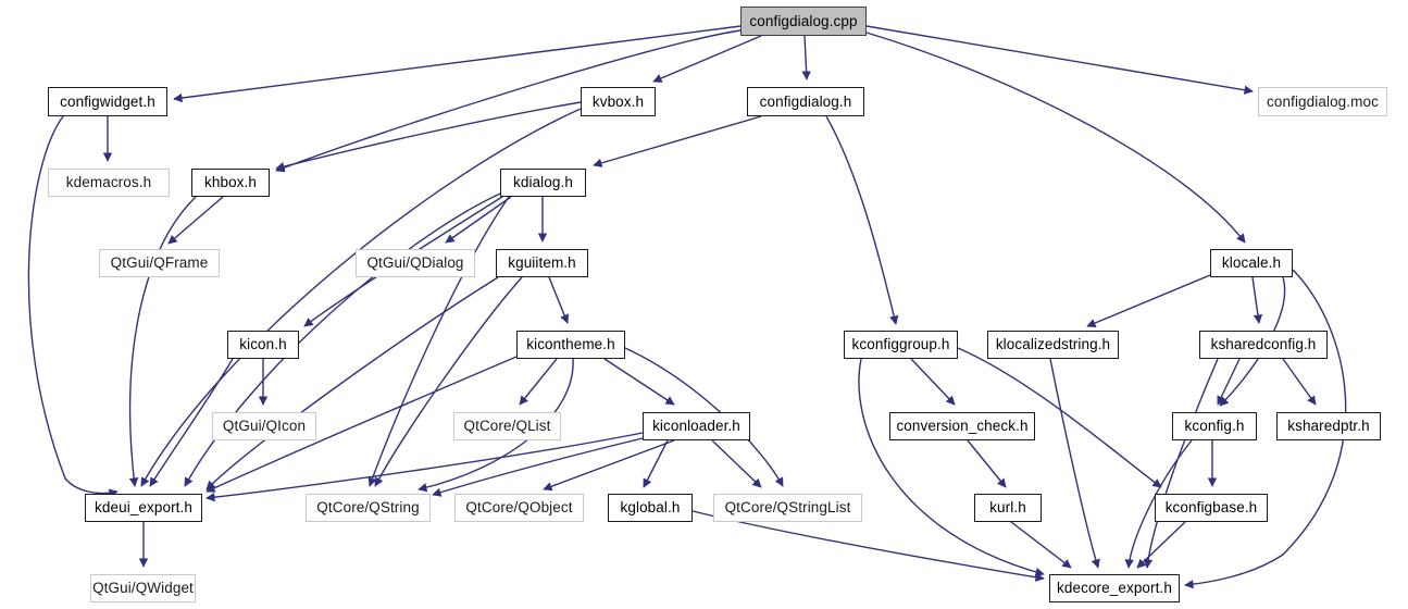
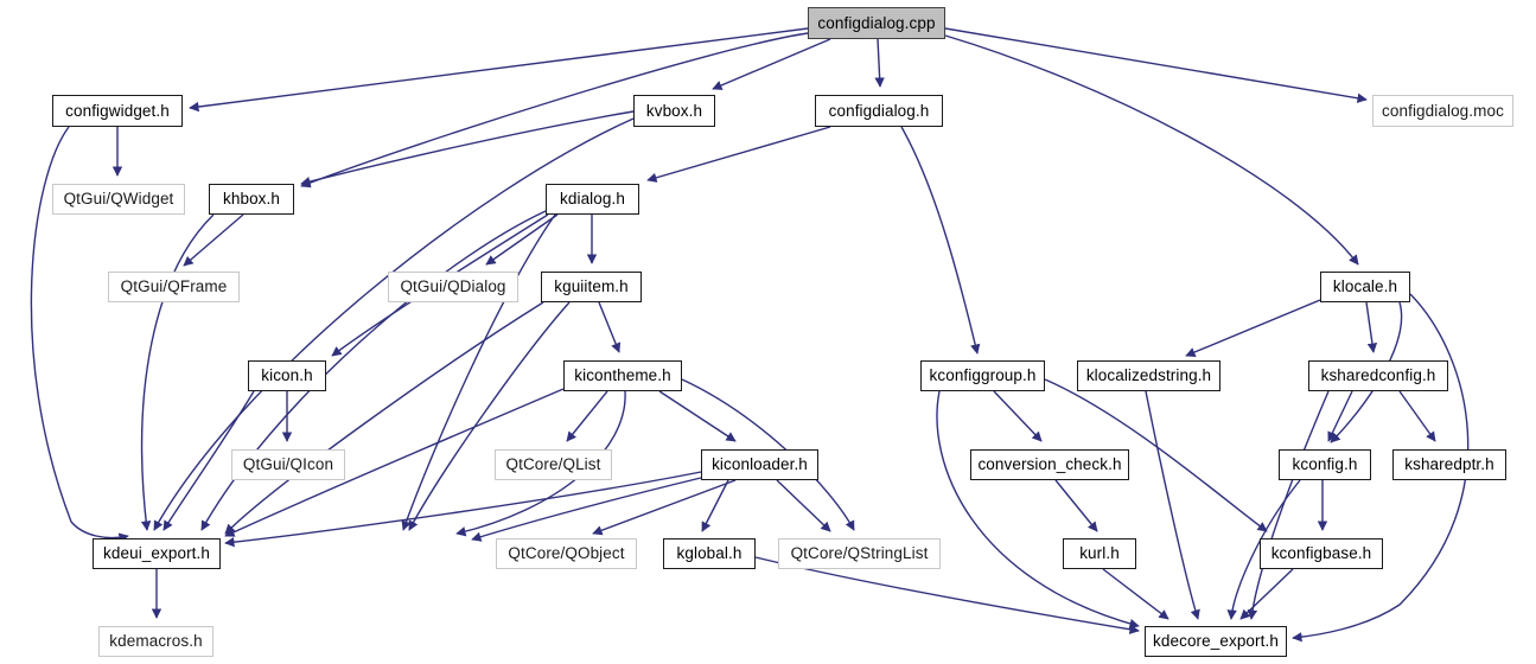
  configdialog.cpp
  configwidget.h
  kvbox.h
  configdialog.h
  configdialog.moc
- kdemacros.h
+ QtGui/QWidget
  khbox.h
  kdialog.h
  QtGui/QFrame
  QtGui/QDialog
  kguiitem.h
  klocale.h
  kicon.h
  kicontheme.h
  kconfiggroup.h
  klocalizedstring.h
  ksharedconfig.h
  QtGui/QIcon
  QtCore/QList
  kiconloader.h
  conversion_check.h
  kconfig.h
  ksharedptr.h
  kdeui_export.h
- QtCore/QString
  QtCore/QObject
  kglobal.h
  QtCore/QStringList
  kurl.h
  kconfigbase.h
- QtGui/QWidget
+ kdemacros.h
  kdecore_export.h
